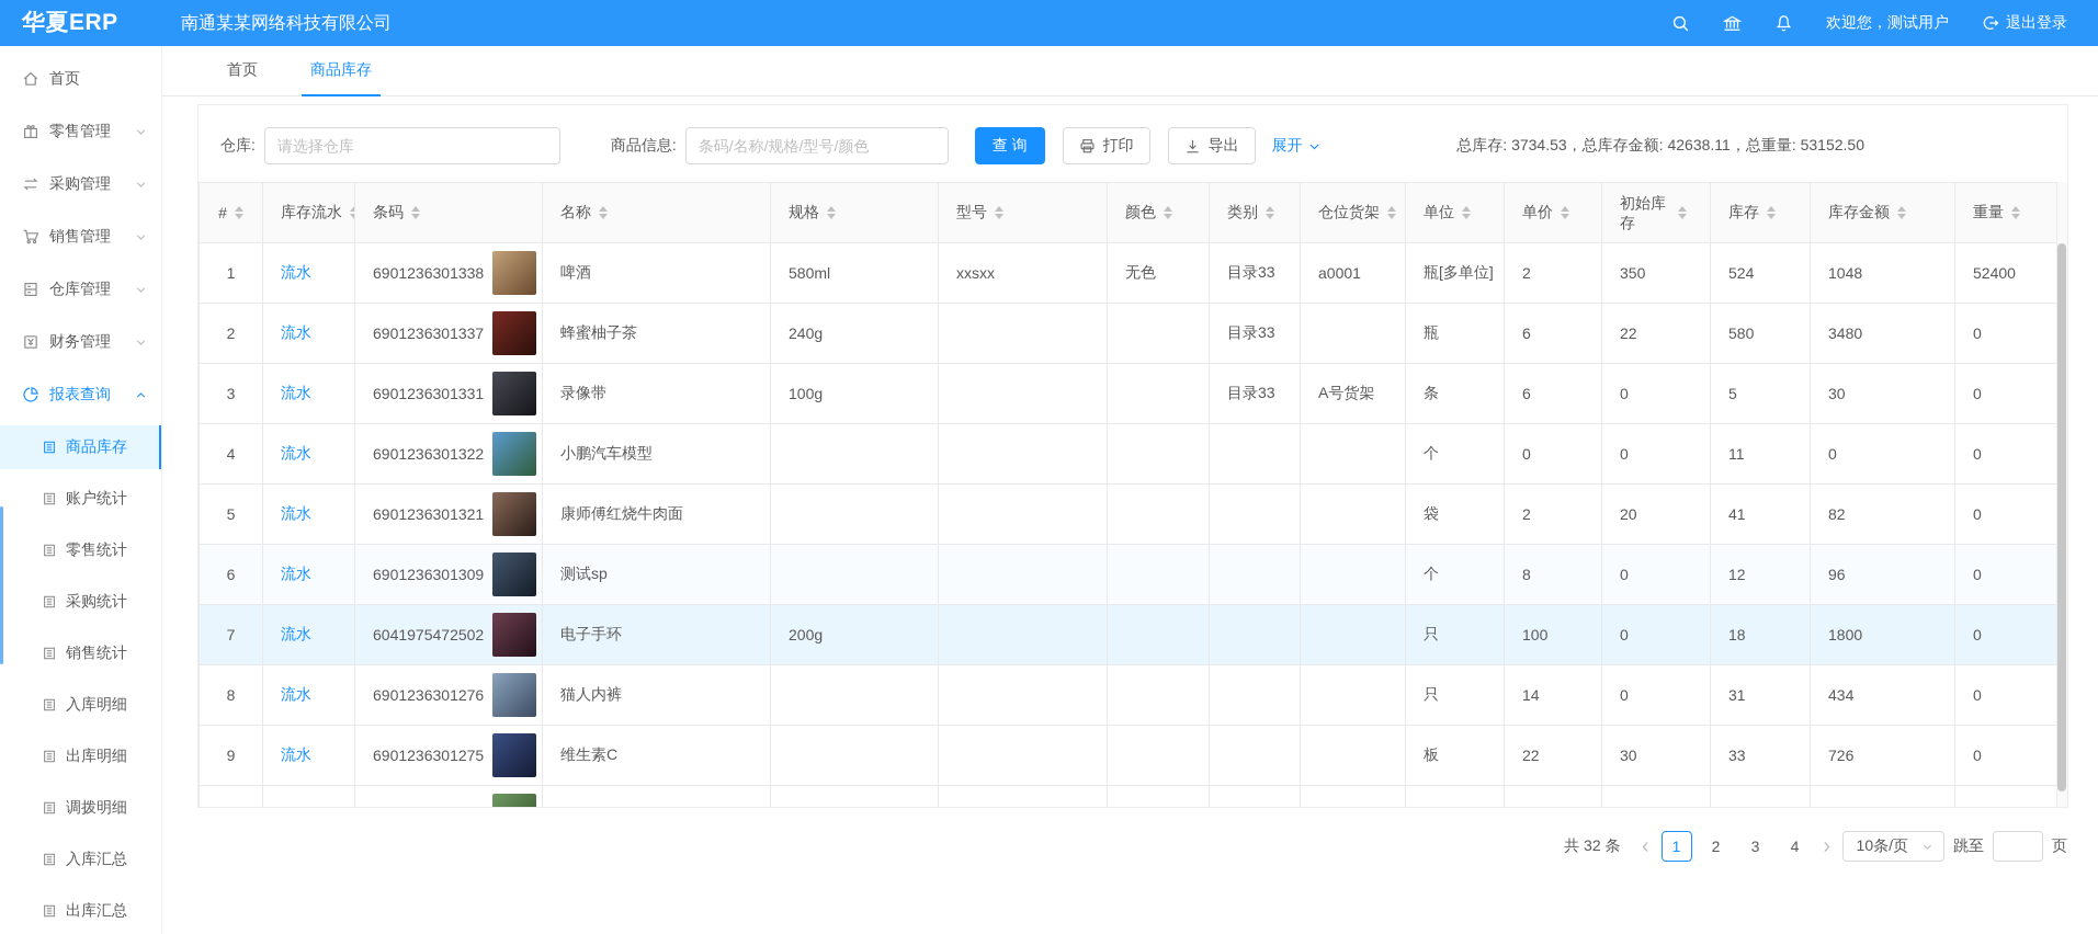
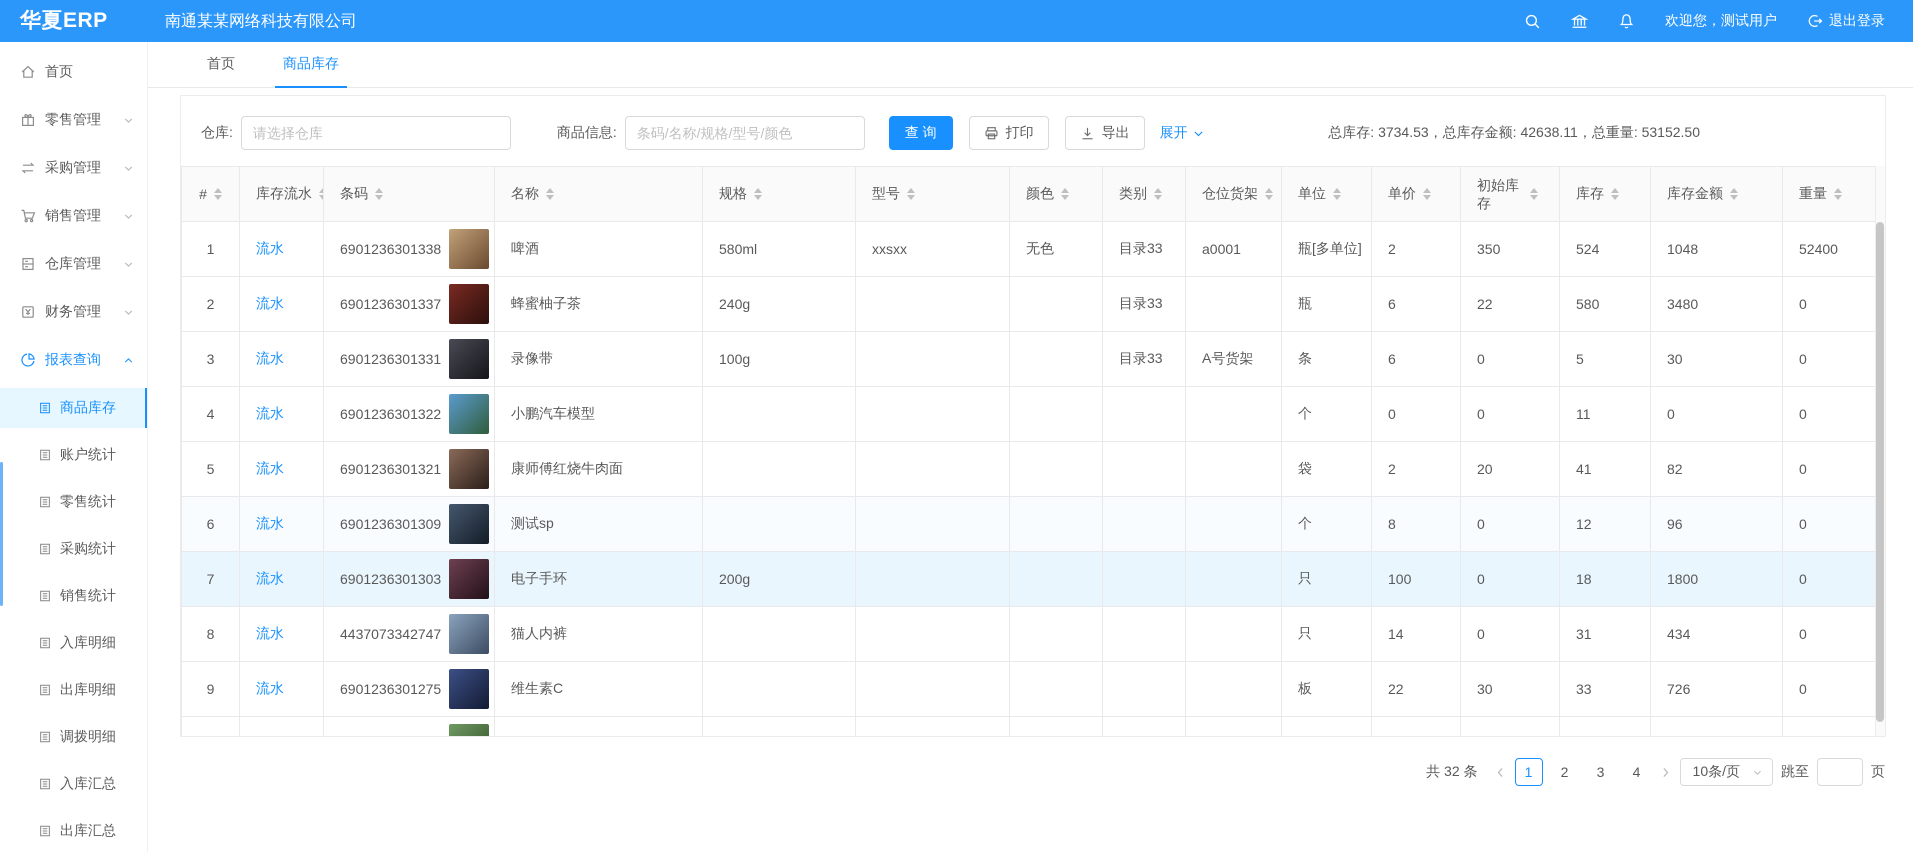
  华夏ERP
  南通某某网络科技有限公司
  欢迎您，测试用户
  退出登录
  首页
  零售管理
  采购管理
  销售管理
  仓库管理
  财务管理
  报表查询
  商品库存
  账户统计
  零售统计
  采购统计
  销售统计
  入库明细
  出库明细
  调拨明细
  入库汇总
  出库汇总
  首页
  商品库存
  仓库:
  请选择仓库
  商品信息:
  条码/名称/规格/型号/颜色
  查 询
  打印
  导出
  展开
  总库存: 3734.53，总库存金额: 42638.11，总重量: 53152.50
  #	库存流水	条码	名称	规格	型号	颜色	类别	仓位货架	单位	单价	初始库存	库存	库存金额	重量
  1	流水	6901236301338	啤酒	580ml	xxsxx	无色	目录33	a0001	瓶[多单位]	2	350	524	1048	52400
  2	流水	6901236301337	蜂蜜柚子茶	240g			目录33		瓶	6	22	580	3480	0
  3	流水	6901236301331	录像带	100g			目录33	A号货架	条	6	0	5	30	0
  4	流水	6901236301322	小鹏汽车模型						个	0	0	11	0	0
  5	流水	6901236301321	康师傅红烧牛肉面						袋	2	20	41	82	0
  6	流水	6901236301309	测试sp						个	8	0	12	96	0
- 7	流水	6041975472502	电子手环	200g					只	100	0	18	1800	0
+ 7	流水	6901236301303	电子手环	200g					只	100	0	18	1800	0
- 8	流水	6901236301276	猫人内裤						只	14	0	31	434	0
+ 8	流水	4437073342747	猫人内裤						只	14	0	31	434	0
  9	流水	6901236301275	维生素C						板	22	30	33	726	0
  共 32 条
  1
  2
  3
  4
  10条/页
  跳至
  页
